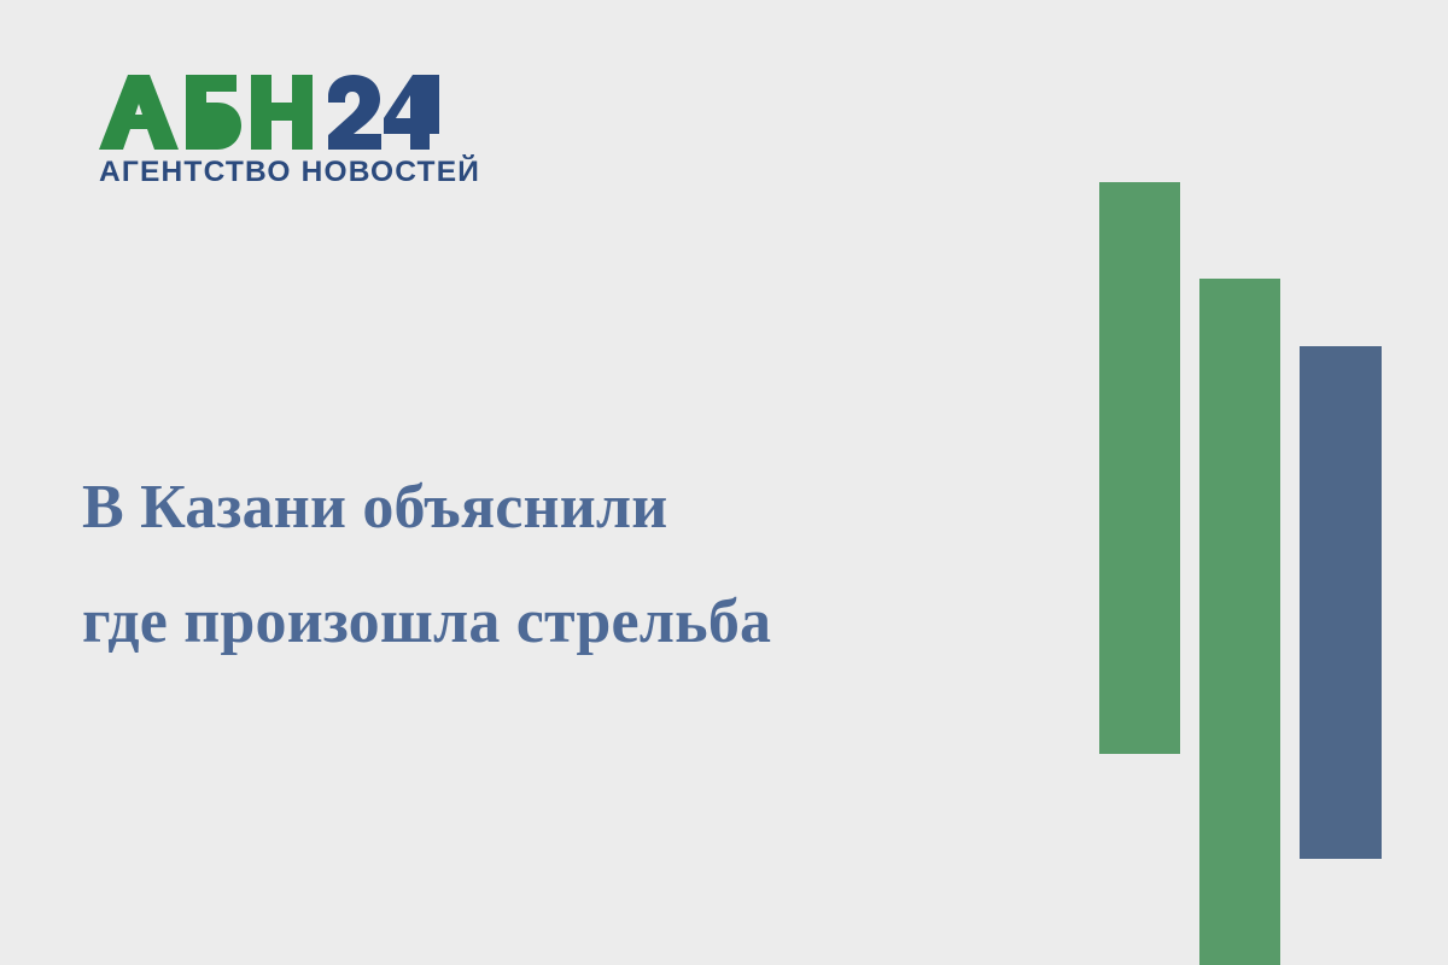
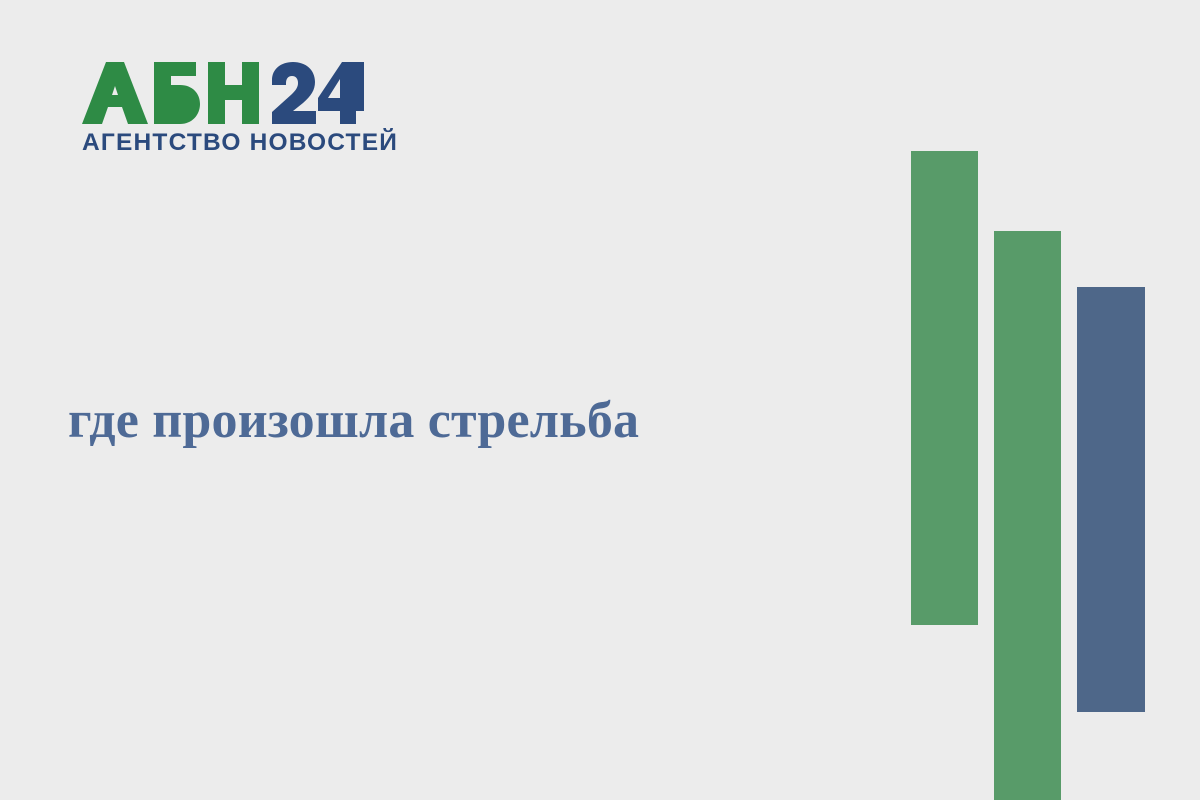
  АГЕНТСТВО НОВОСТЕЙ
- В Казани объяснили
  где произошла стрельба
